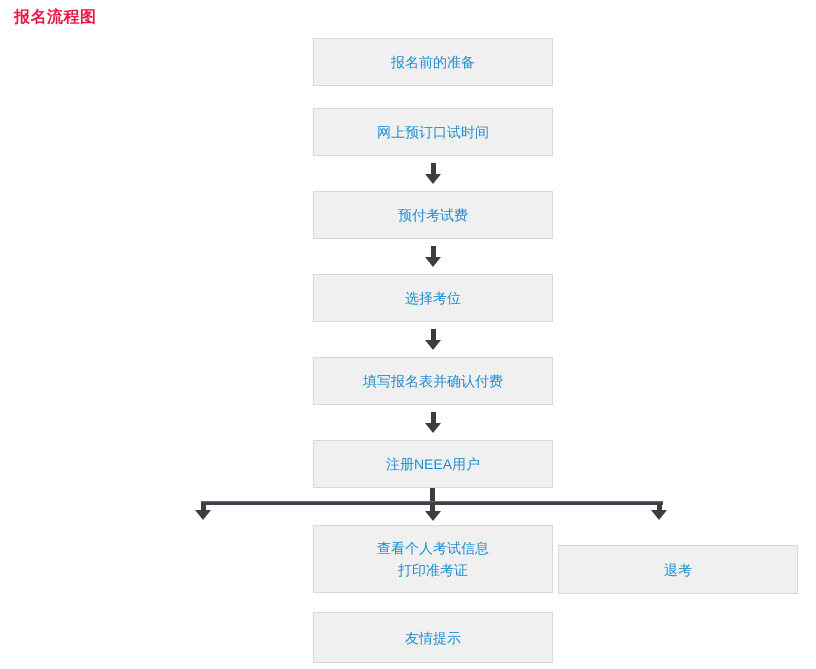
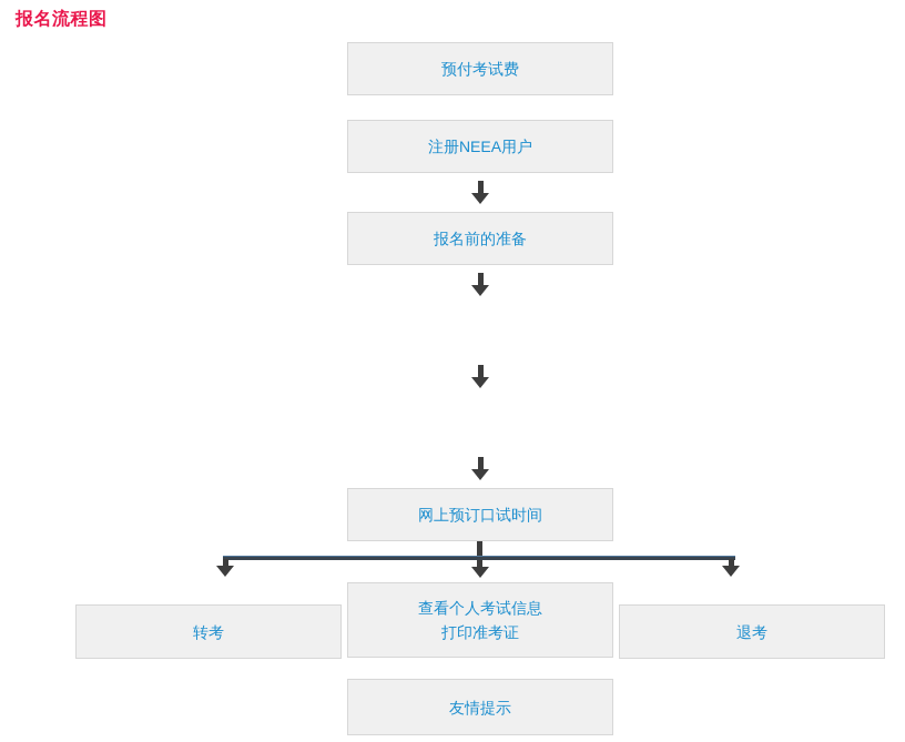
  报名流程图
- 报名前的准备
+ 预付考试费
- 网上预订口试时间
+ 注册NEEA用户
- 预付考试费
+ 报名前的准备
- 选择考位
- 填写报名表并确认付费
- 注册NEEA用户
+ 网上预订口试时间
+ 转考
  查看个人考试信息
  打印准考证
  退考
  友情提示
